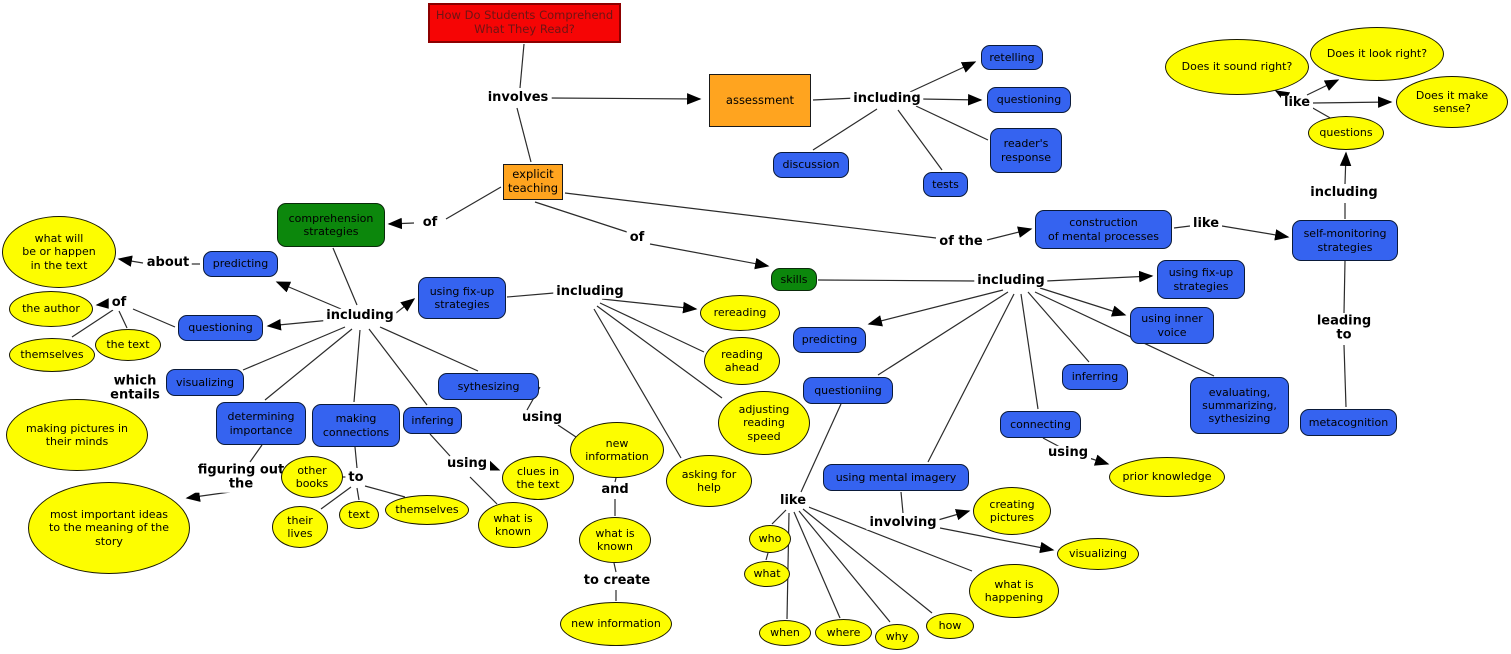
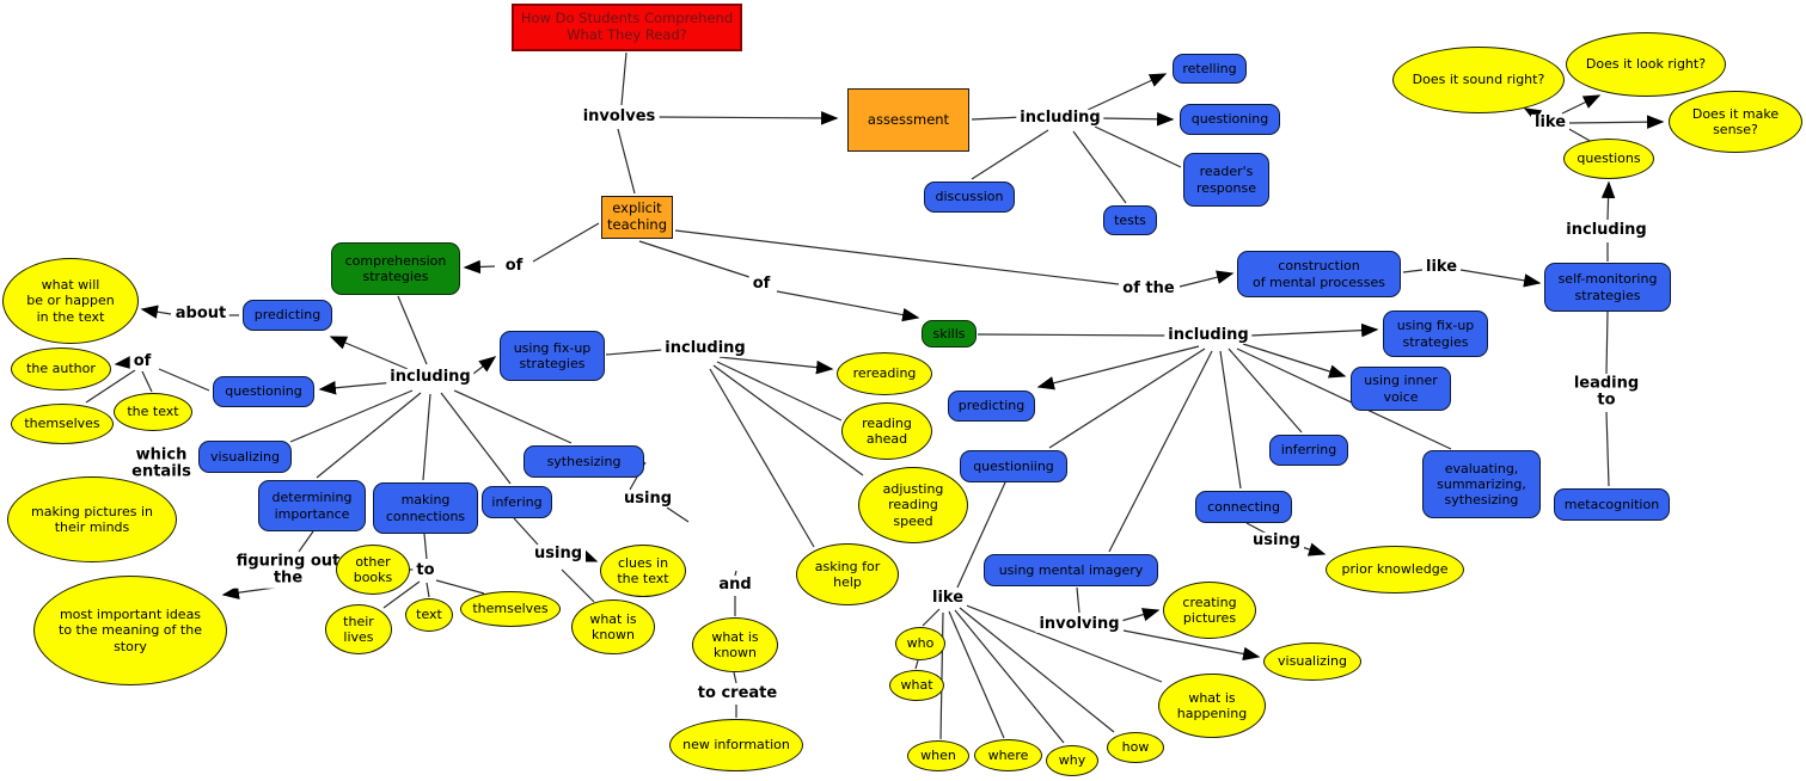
  How Do Students Comprehend
  What They Read?
  assessment
  explicit
  teaching
  comprehension
  strategies
  skills
  retelling
  questioning
  reader's
  response
  tests
  discussion
  predicting
  questioning
  visualizing
  using fix-up
  strategies
  determining
  importance
  making
  connections
  infering
  sythesizing
  predicting
  questioniing
  using mental imagery
  connecting
  inferring
  using inner
  voice
  using fix-up
  strategies
  evaluating,
  summarizing,
  sythesizing
  construction
  of mental processes
  self-monitoring
  strategies
  metacognition
  Does it sound right?
  Does it look right?
  Does it make
  sense?
  questions
  what will
  be or happen
  in the text
  the author
  themselves
  the text
  making pictures in
  their minds
  most important ideas
  to the meaning of the
  story
  other
  books
  their
  lives
  text
  themselves
  clues in
  the text
  what is
  known
- new
- information
  what is
  known
  new information
  rereading
  reading
  ahead
  adjusting
  reading
  speed
  asking for
  help
  prior knowledge
  creating
  pictures
  visualizing
  what is
  happening
  who
  what
  when
  where
  why
  how
  involves
  including
  like
  including
  of
  of
  of the
  about
  of
  which
  entails
  including
  including
  using
  and
  to create
  figuring out
  the
  to
  using
  including
  like
  involving
  using
  leading
  to
  like
